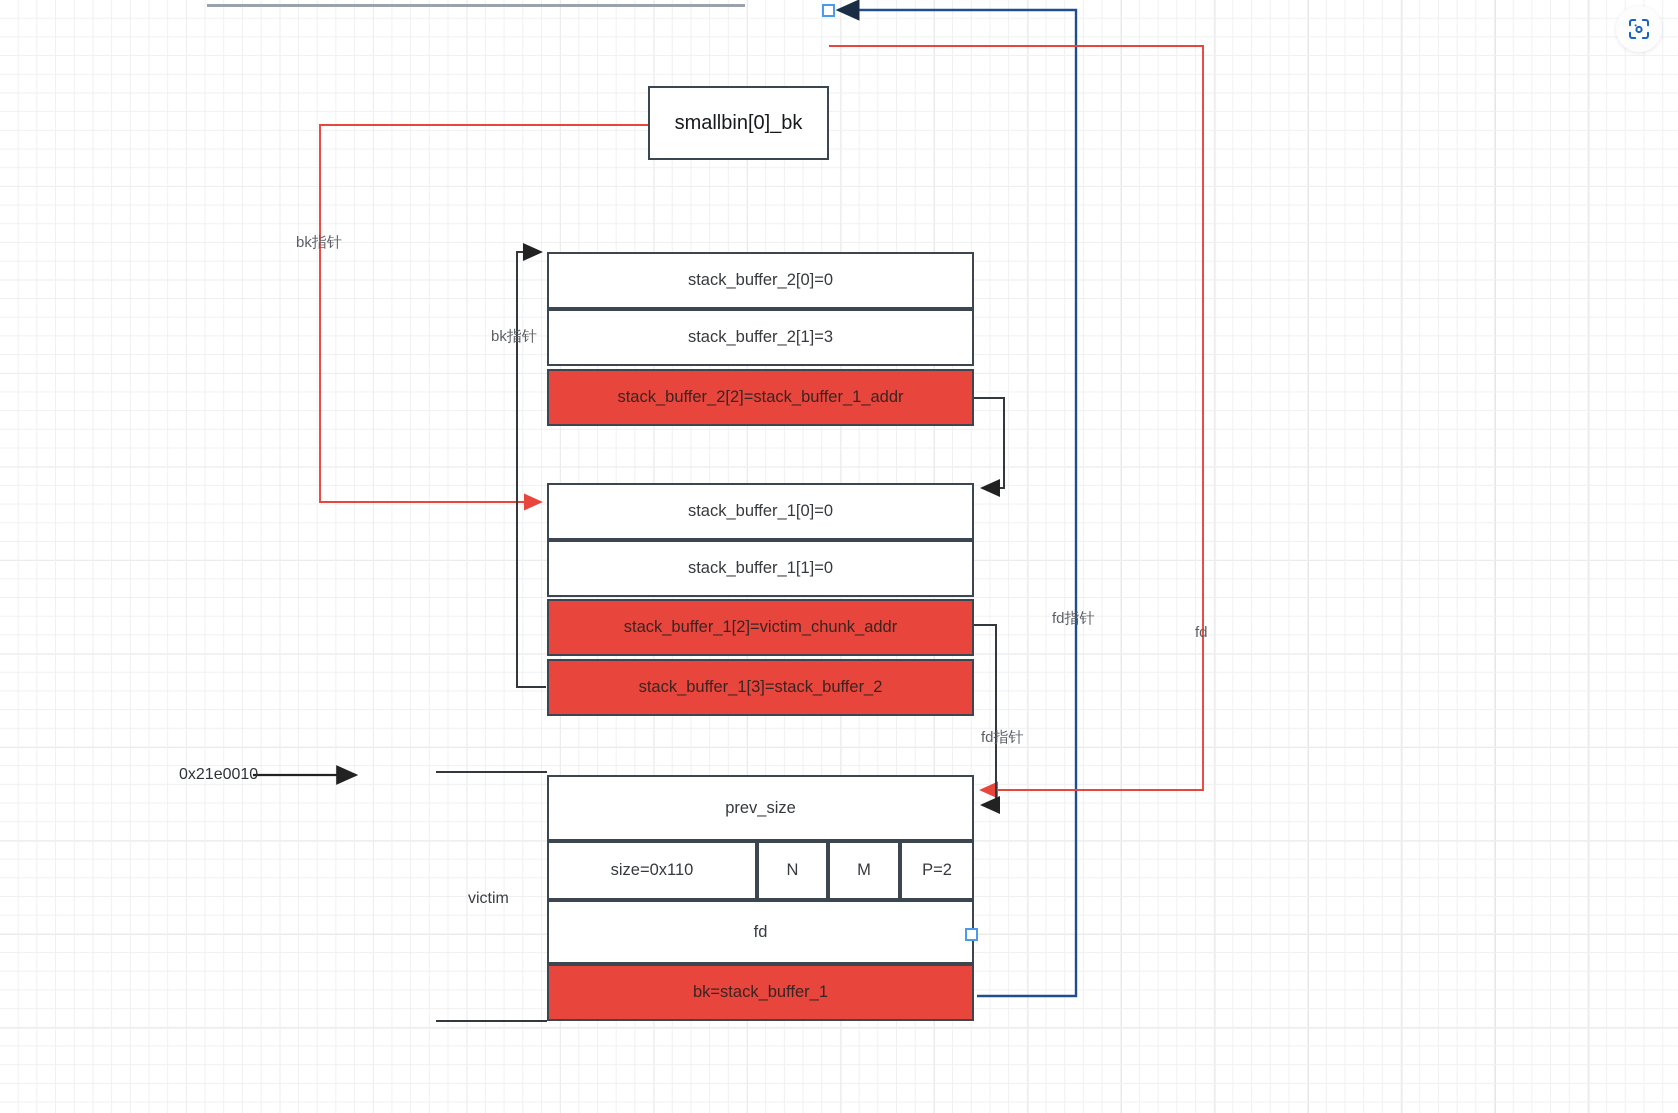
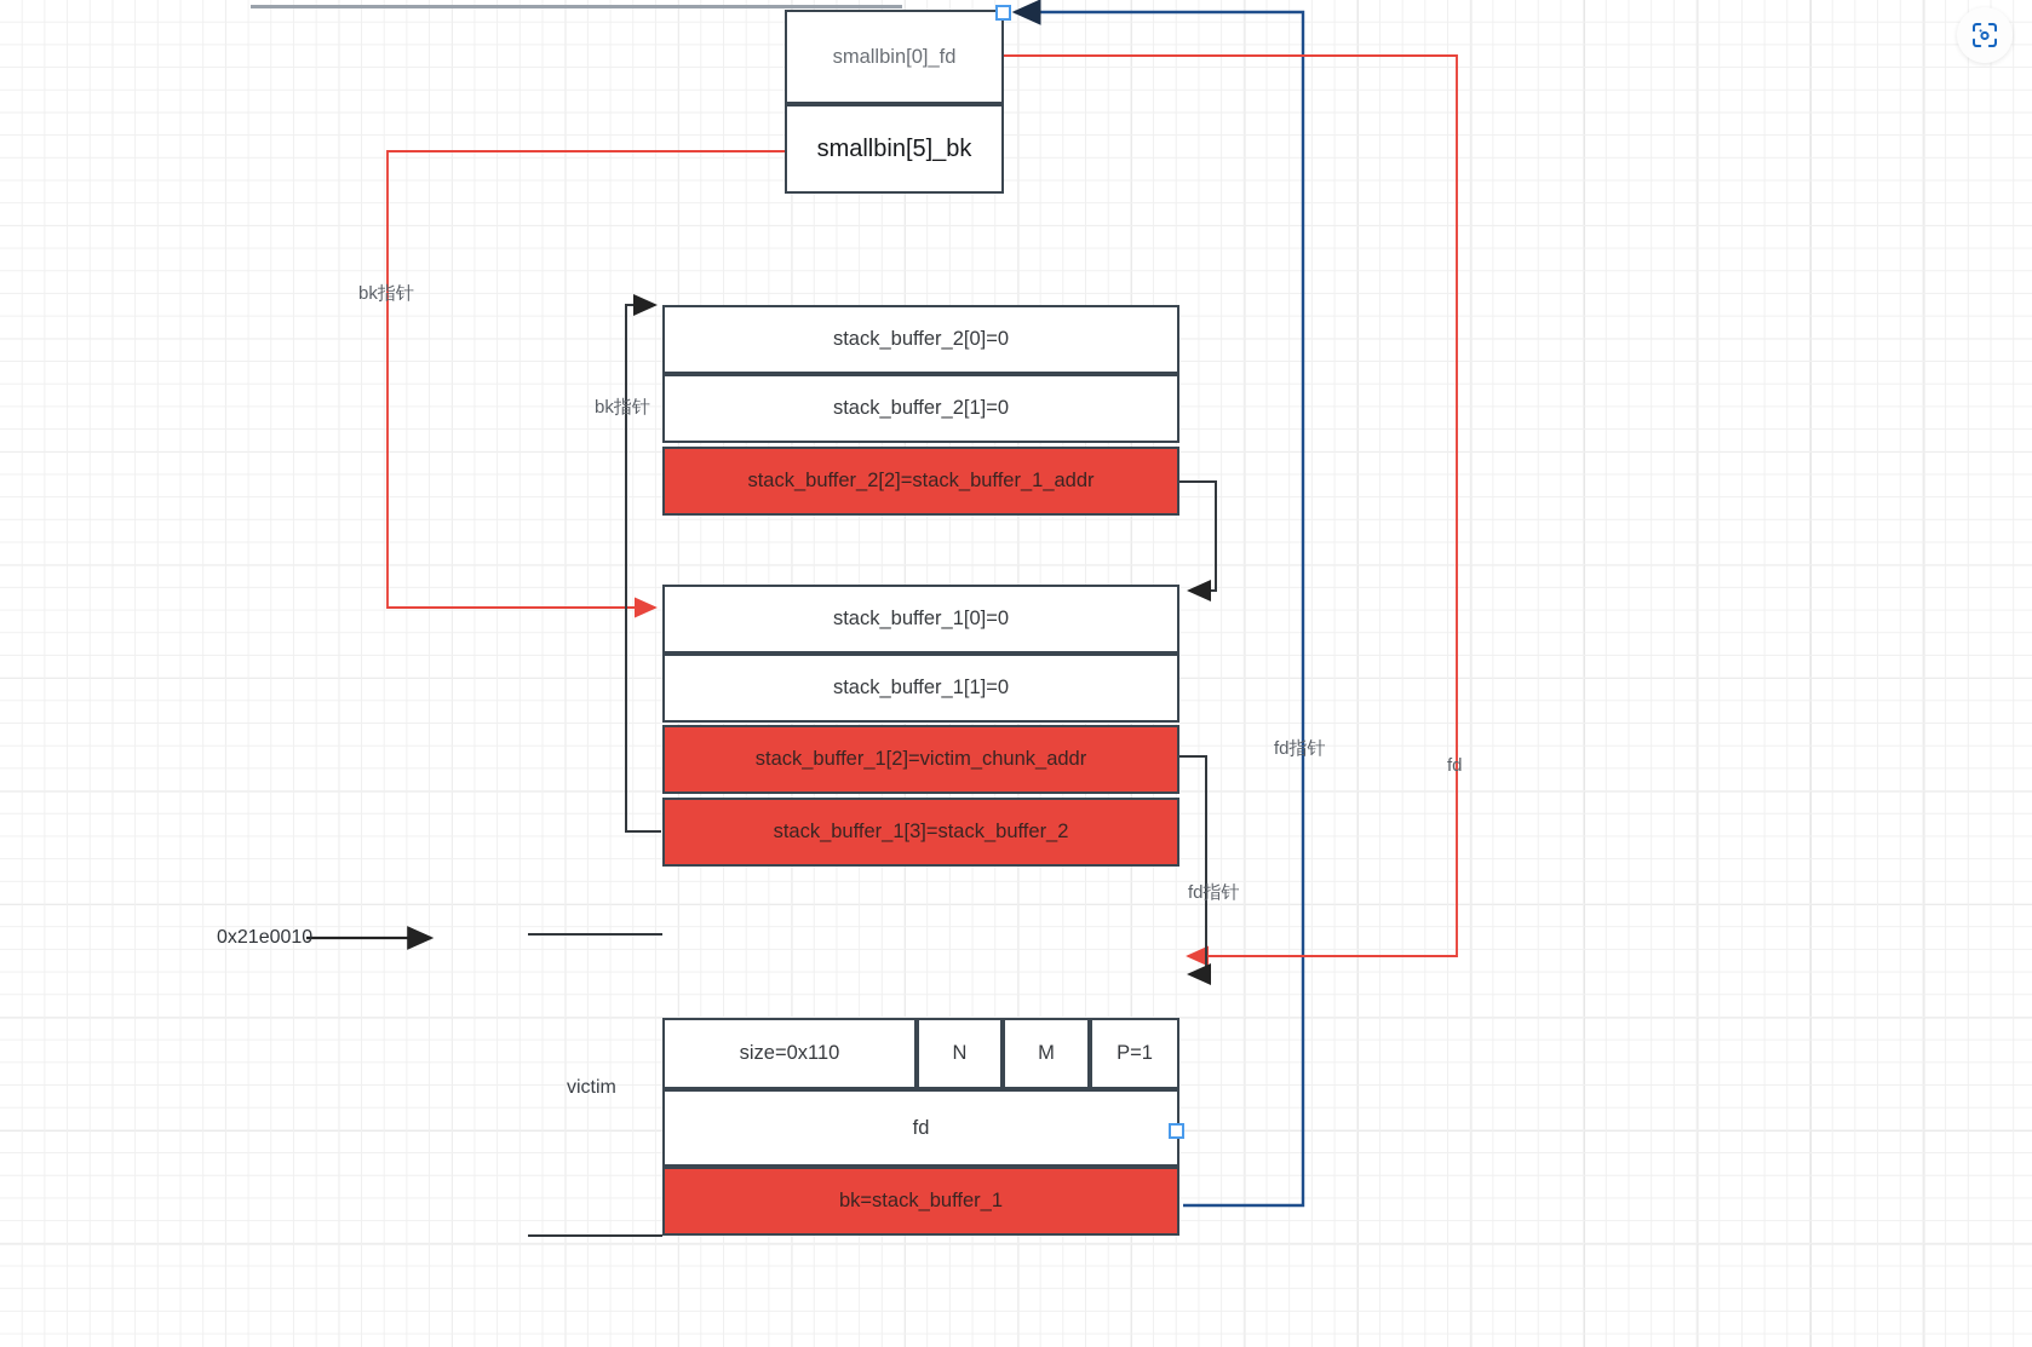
+ smallbin[0]_fd
- smallbin[0]_bk
+ smallbin[5]_bk
  stack_buffer_2[0]=0
- stack_buffer_2[1]=3
+ stack_buffer_2[1]=0
  stack_buffer_2[2]=stack_buffer_1_addr
  stack_buffer_1[0]=0
  stack_buffer_1[1]=0
  stack_buffer_1[2]=victim_chunk_addr
  stack_buffer_1[3]=stack_buffer_2
- prev_size
  size=0x110
  N
  M
- P=2
+ P=1
  fd
  bk=stack_buffer_1
  0x21e0010
  victim
  bk指针
  bk指针
  fd指针
  fd指针
  fd
